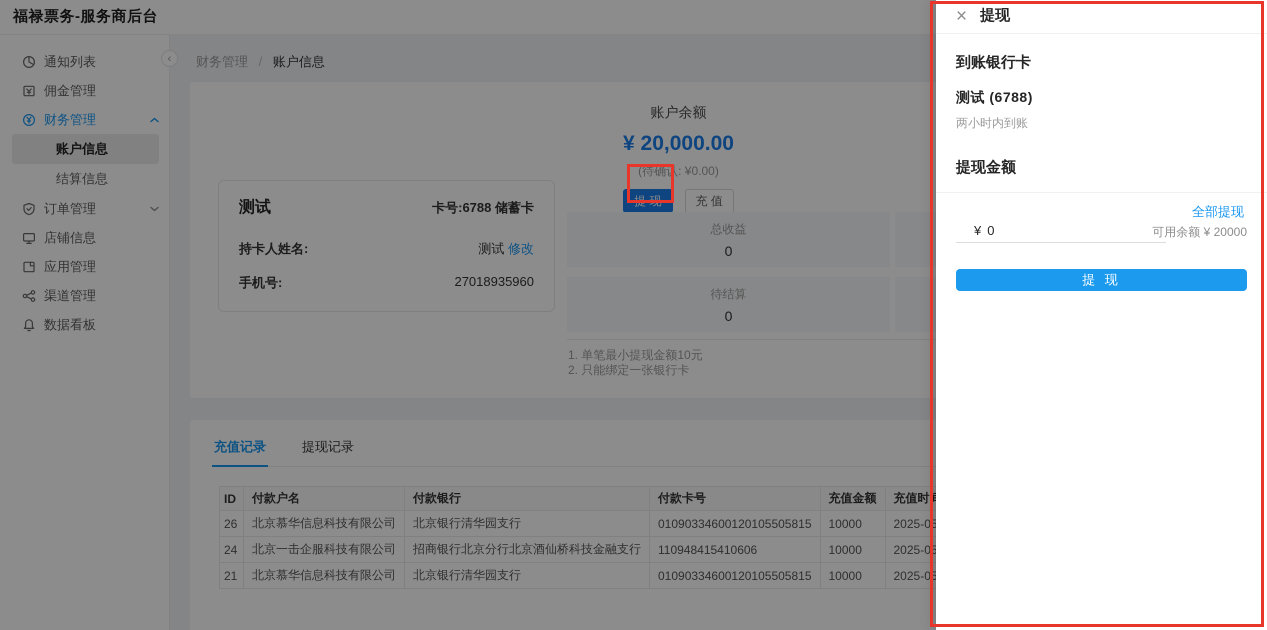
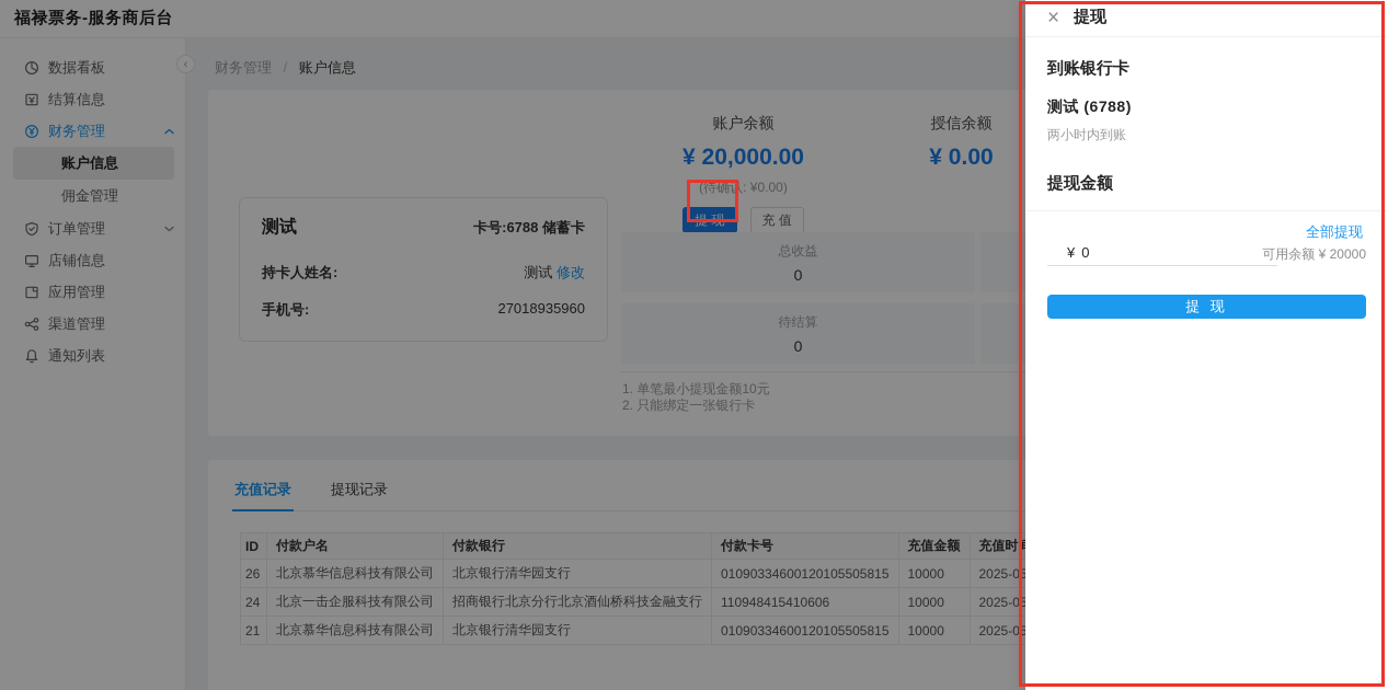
  福禄票务-服务商后台
- 通知列表
+ 数据看板
- 佣金管理
+ 结算信息
  财务管理
  账户信息
- 结算信息
+ 佣金管理
  订单管理
  店铺信息
  应用管理
  渠道管理
- 数据看板
+ 通知列表
  ‹
  财务管理 / 账户信息
  测试
  卡号:6788 储蓄卡
  持卡人姓名:
  测试 修改
  手机号:
  27018935960
  账户余额
  ¥ 20,000.00
  (待确认: ¥0.00)
  提 现
  充 值
+ 授信余额
+ ¥ 0.00
  总收益
  0
  待结算
  0
  1. 单笔最小提现金额10元
  2. 只能绑定一张银行卡
  充值记录
  提现记录
  ID	付款户名	付款银行	付款卡号	充值金额	充值时
  26	北京慕华信息科技有限公司	北京银行清华园支行	01090334600120105505815	10000	2025-05
  24	北京一击企服科技有限公司	招商银行北京分行北京酒仙桥科技金融支行	110948415410606	10000	2025-05
  21	北京慕华信息科技有限公司	北京银行清华园支行	01090334600120105505815	10000	2025-05
  ×
  提现
  到账银行卡
  测试 (6788)
  两小时内到账
  提现金额
  全部提现
  可用余额 ¥ 20000
  ¥
  0
  提 现
